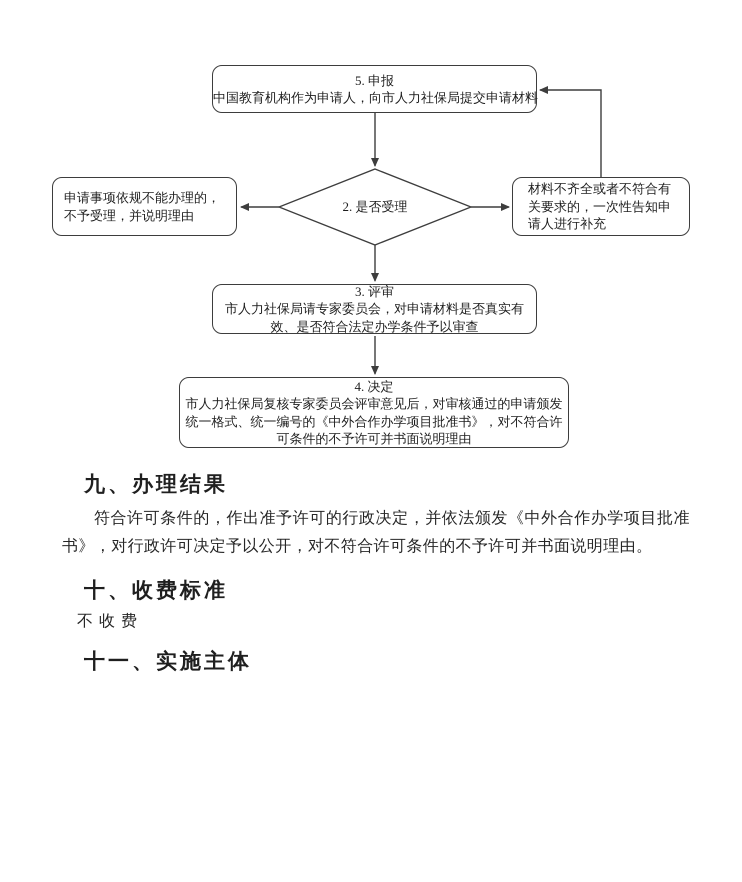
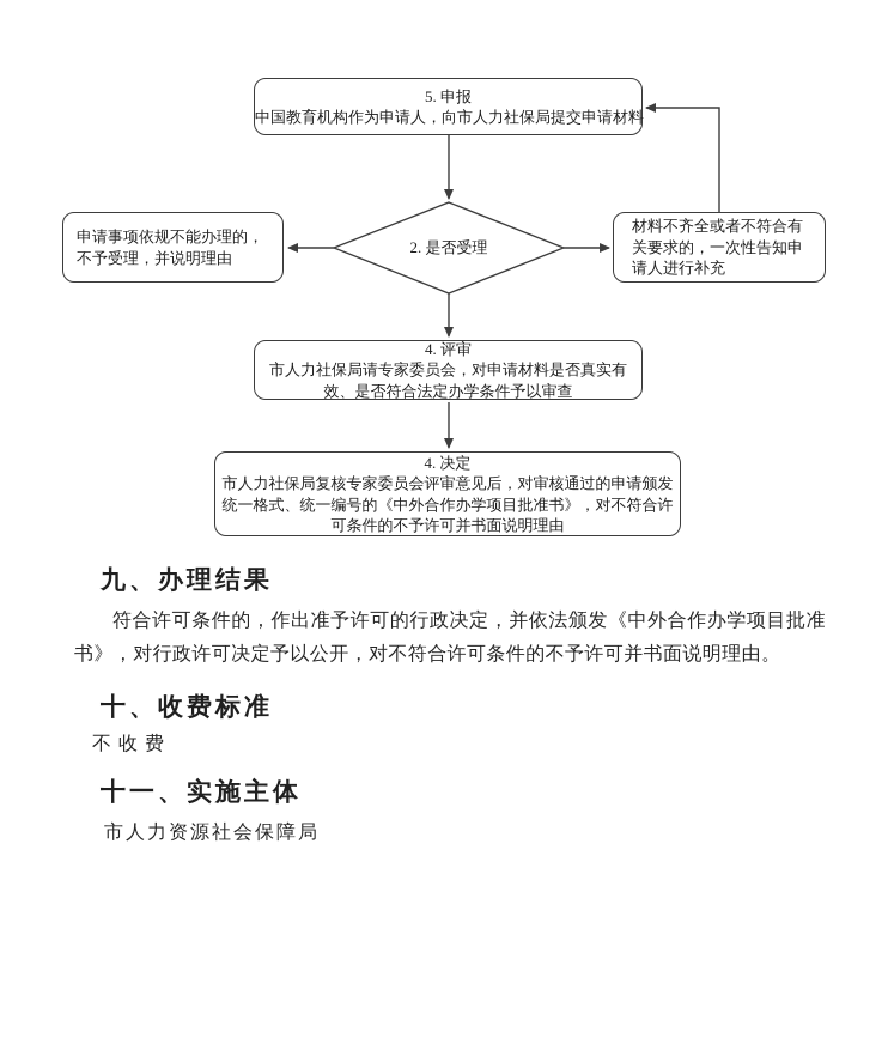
  5. 申报
  中国教育机构作为申请人，向市人力社保局提交申请材料
  2. 是否受理
  申请事项依规不能办理的，不予受理，并说明理由
  材料不齐全或者不符合有关要求的，一次性告知申请人进行补充
- 3. 评审
+ 4. 评审
  市人力社保局请专家委员会，对申请材料是否真实有效、是否符合法定办学条件予以审查
  4. 决定
  市人力社保局复核专家委员会评审意见后，对审核通过的申请颁发统一格式、统一编号的《中外合作办学项目批准书》，对不符合许可条件的不予许可并书面说明理由
  九、办理结果
  符合许可条件的，作出准予许可的行政决定，并依法颁发《中外合作办学项目批准书》，对行政许可决定予以公开，对不符合许可条件的不予许可并书面说明理由。
  十、收费标准
  不收费
  十一、实施主体
+ 市人力资源社会保障局
